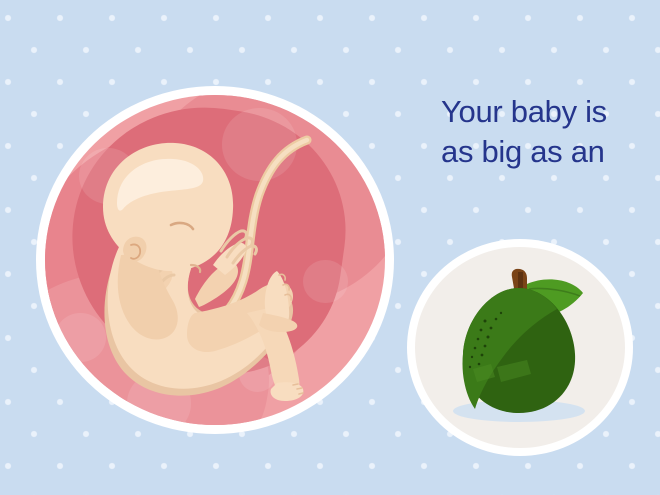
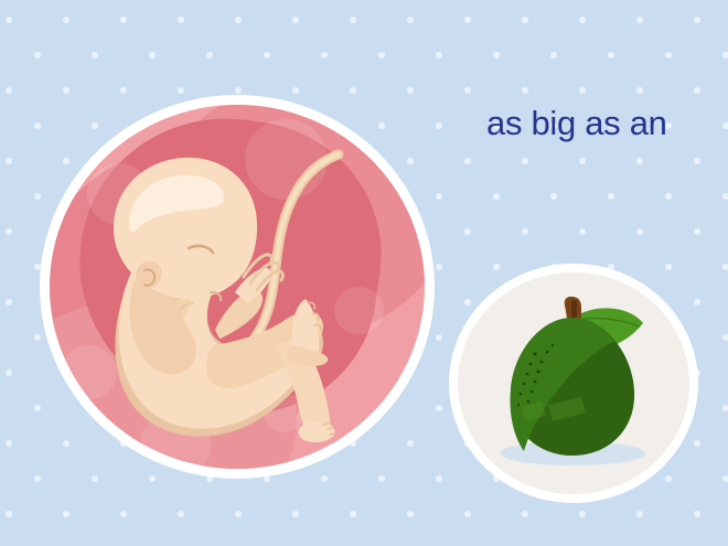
- Your baby is
  as big as an
